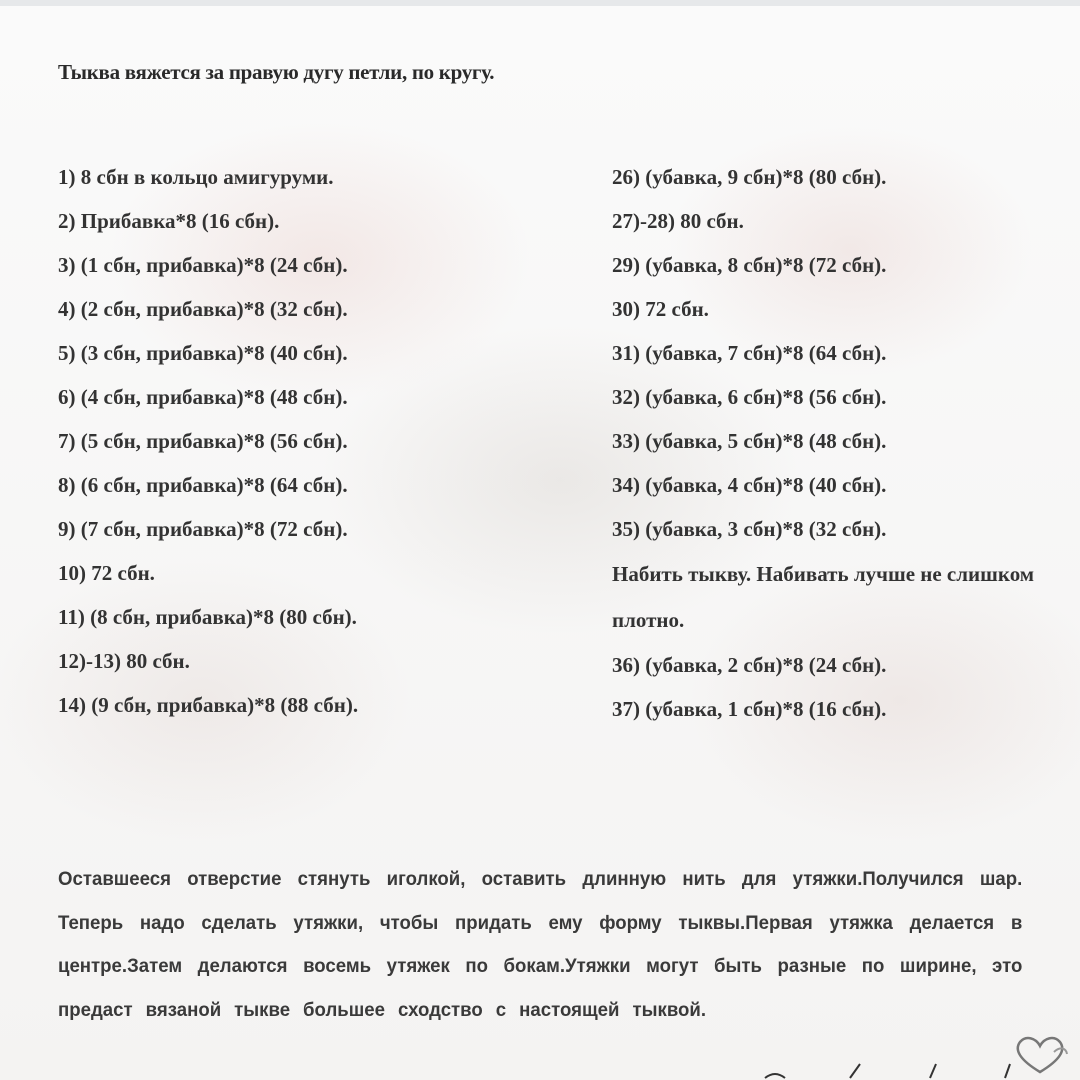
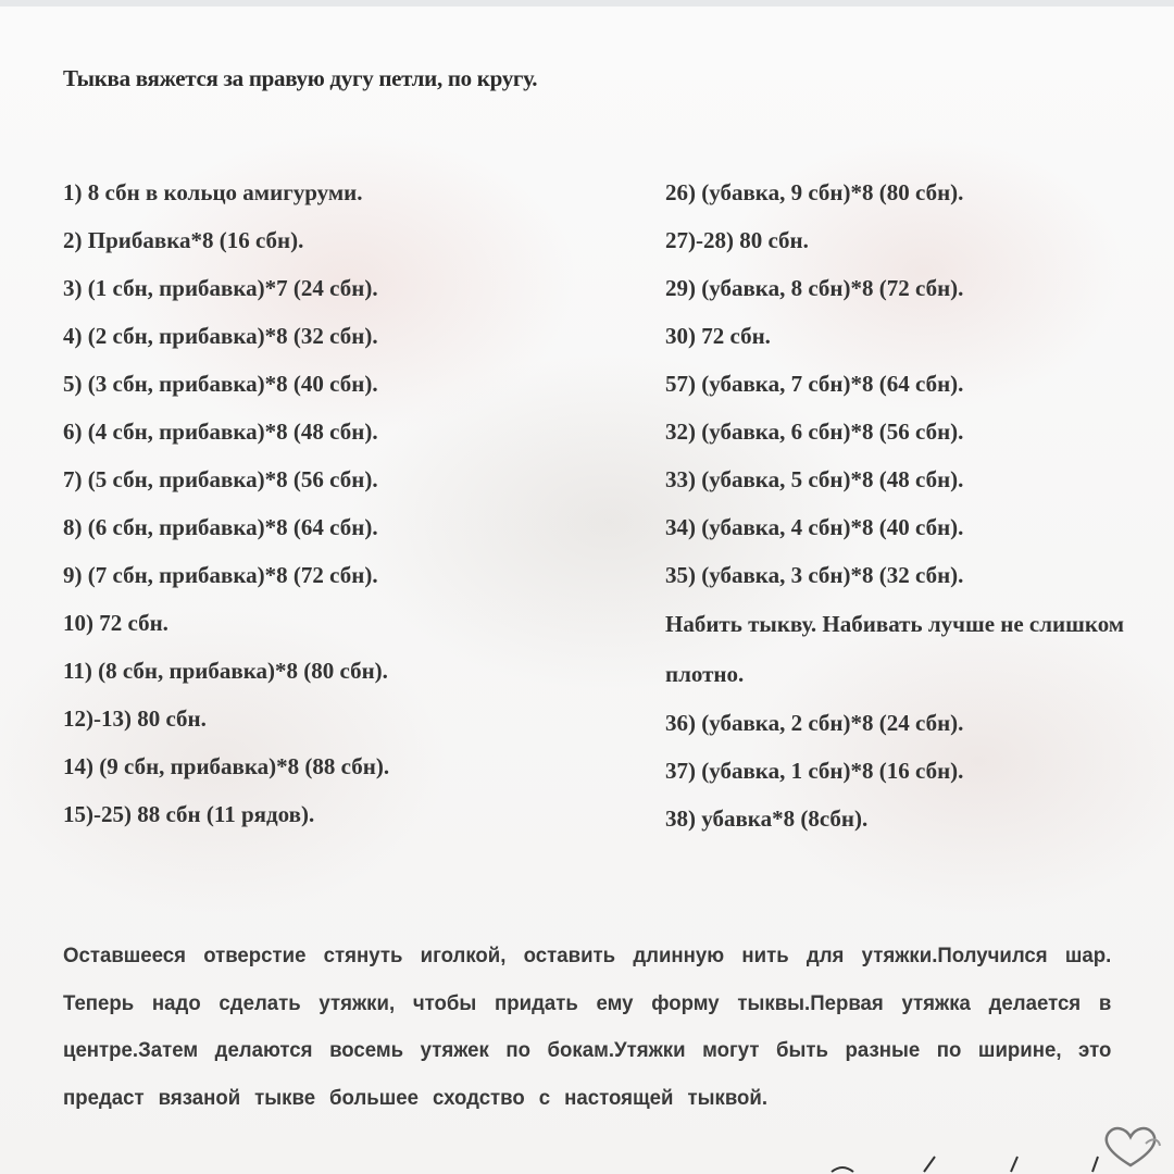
  Тыква вяжется за правую дугу петли, по кругу.
  1) 8 сбн в кольцо амигуруми.
  2) Прибавка*8 (16 сбн).
- 3) (1 сбн, прибавка)*8 (24 сбн).
+ 3) (1 сбн, прибавка)*7 (24 сбн).
  4) (2 сбн, прибавка)*8 (32 сбн).
  5) (3 сбн, прибавка)*8 (40 сбн).
  6) (4 сбн, прибавка)*8 (48 сбн).
  7) (5 сбн, прибавка)*8 (56 сбн).
  8) (6 сбн, прибавка)*8 (64 сбн).
  9) (7 сбн, прибавка)*8 (72 сбн).
  10) 72 сбн.
  11) (8 сбн, прибавка)*8 (80 сбн).
  12)-13) 80 сбн.
  14) (9 сбн, прибавка)*8 (88 сбн).
+ 15)-25) 88 сбн (11 рядов).
  26) (убавка, 9 сбн)*8 (80 сбн).
  27)-28) 80 сбн.
  29) (убавка, 8 сбн)*8 (72 сбн).
  30) 72 сбн.
- 31) (убавка, 7 сбн)*8 (64 сбн).
+ 57) (убавка, 7 сбн)*8 (64 сбн).
  32) (убавка, 6 сбн)*8 (56 сбн).
  33) (убавка, 5 сбн)*8 (48 сбн).
  34) (убавка, 4 сбн)*8 (40 сбн).
  35) (убавка, 3 сбн)*8 (32 сбн).
  Набить тыкву. Набивать лучше не слишком плотно.
  36) (убавка, 2 сбн)*8 (24 сбн).
  37) (убавка, 1 сбн)*8 (16 сбн).
+ 38) убавка*8 (8сбн).
  Оставшееся отверстие стянуть иголкой, оставить длинную нить для утяжки.Получился шар. Теперь надо сделать утяжки, чтобы придать ему форму тыквы.Первая утяжка делается в центре.Затем делаются восемь утяжек по бокам.Утяжки могут быть разные по ширине, это предаст вязаной тыкве большее сходство с настоящей тыквой.
